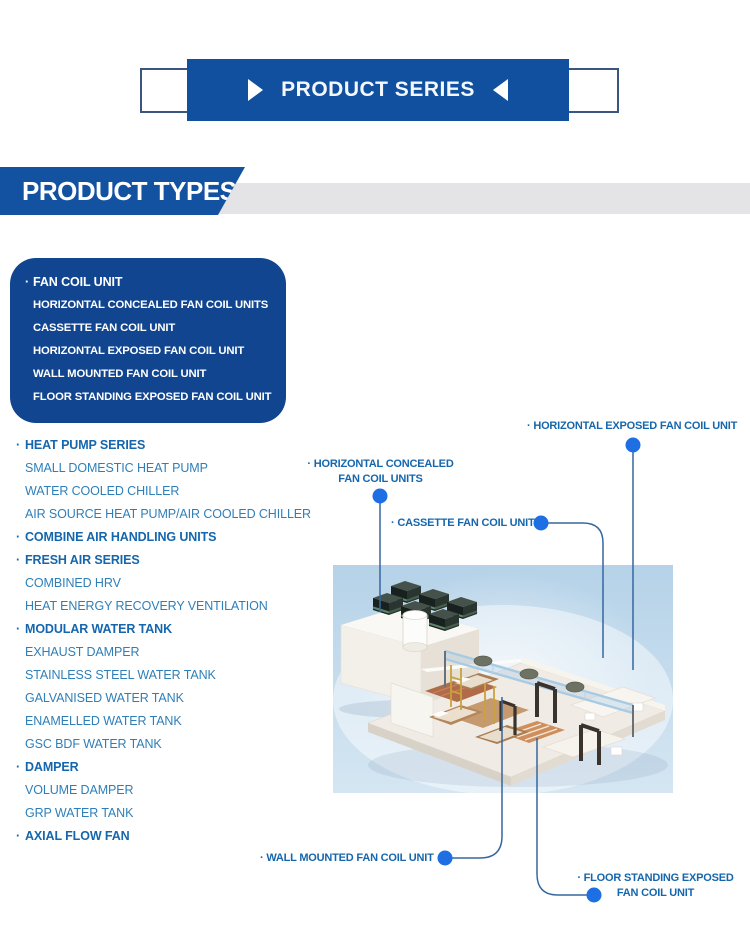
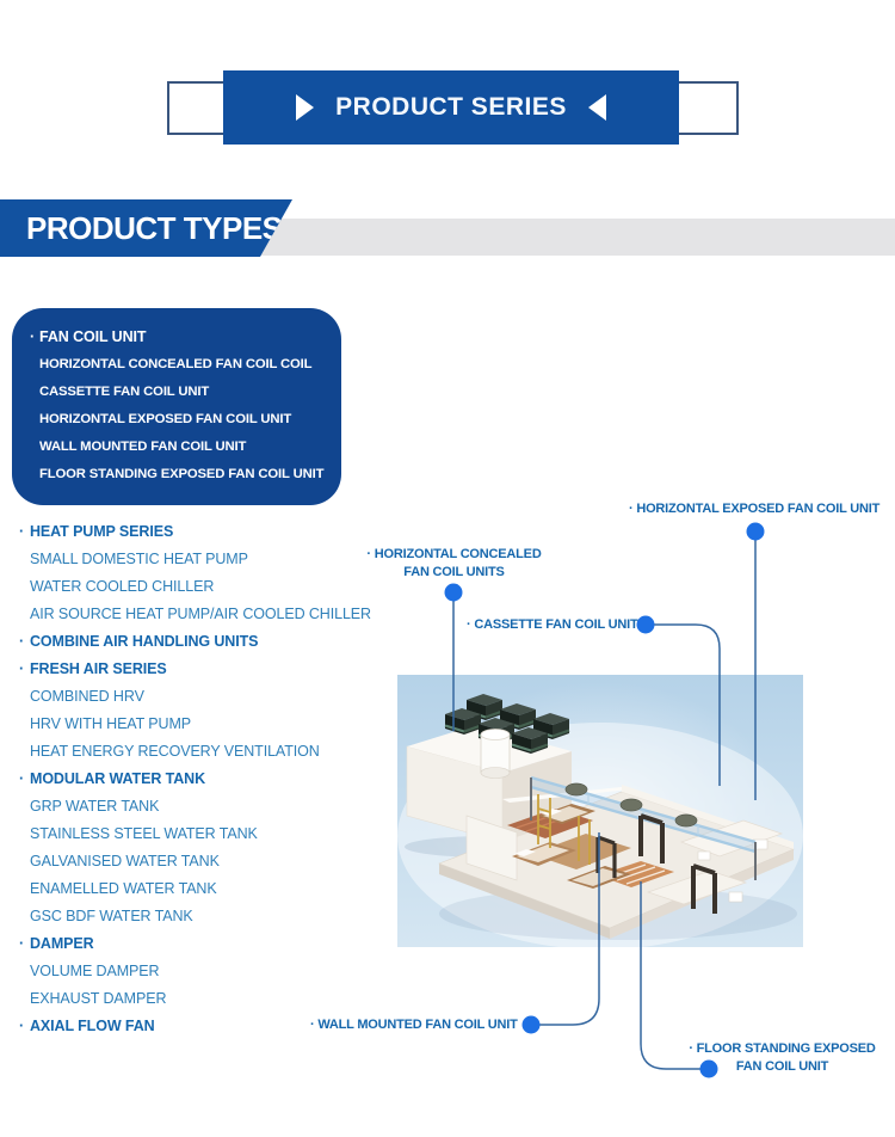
  PRODUCT SERIES
  PRODUCT TYPES
  FAN COIL UNIT
- HORIZONTAL CONCEALED FAN COIL UNITS
+ HORIZONTAL CONCEALED FAN COIL COIL
  CASSETTE FAN COIL UNIT
  HORIZONTAL EXPOSED FAN COIL UNIT
  WALL MOUNTED FAN COIL UNIT
  FLOOR STANDING EXPOSED FAN COIL UNIT
  HEAT PUMP SERIES
  SMALL DOMESTIC HEAT PUMP
  WATER COOLED CHILLER
  AIR SOURCE HEAT PUMP/AIR COOLED CHILLER
  COMBINE AIR HANDLING UNITS
  FRESH AIR SERIES
  COMBINED HRV
+ HRV WITH HEAT PUMP
  HEAT ENERGY RECOVERY VENTILATION
  MODULAR WATER TANK
- EXHAUST DAMPER
+ GRP WATER TANK
  STAINLESS STEEL WATER TANK
  GALVANISED WATER TANK
  ENAMELLED WATER TANK
  GSC BDF WATER TANK
  DAMPER
  VOLUME DAMPER
- GRP WATER TANK
+ EXHAUST DAMPER
  AXIAL FLOW FAN
  HORIZONTAL EXPOSED FAN COIL UNIT
  HORIZONTAL CONCEALED
  FAN COIL UNITS
  CASSETTE FAN COIL UNIT
  WALL MOUNTED FAN COIL UNIT
  FLOOR STANDING EXPOSED
  FAN COIL UNIT
